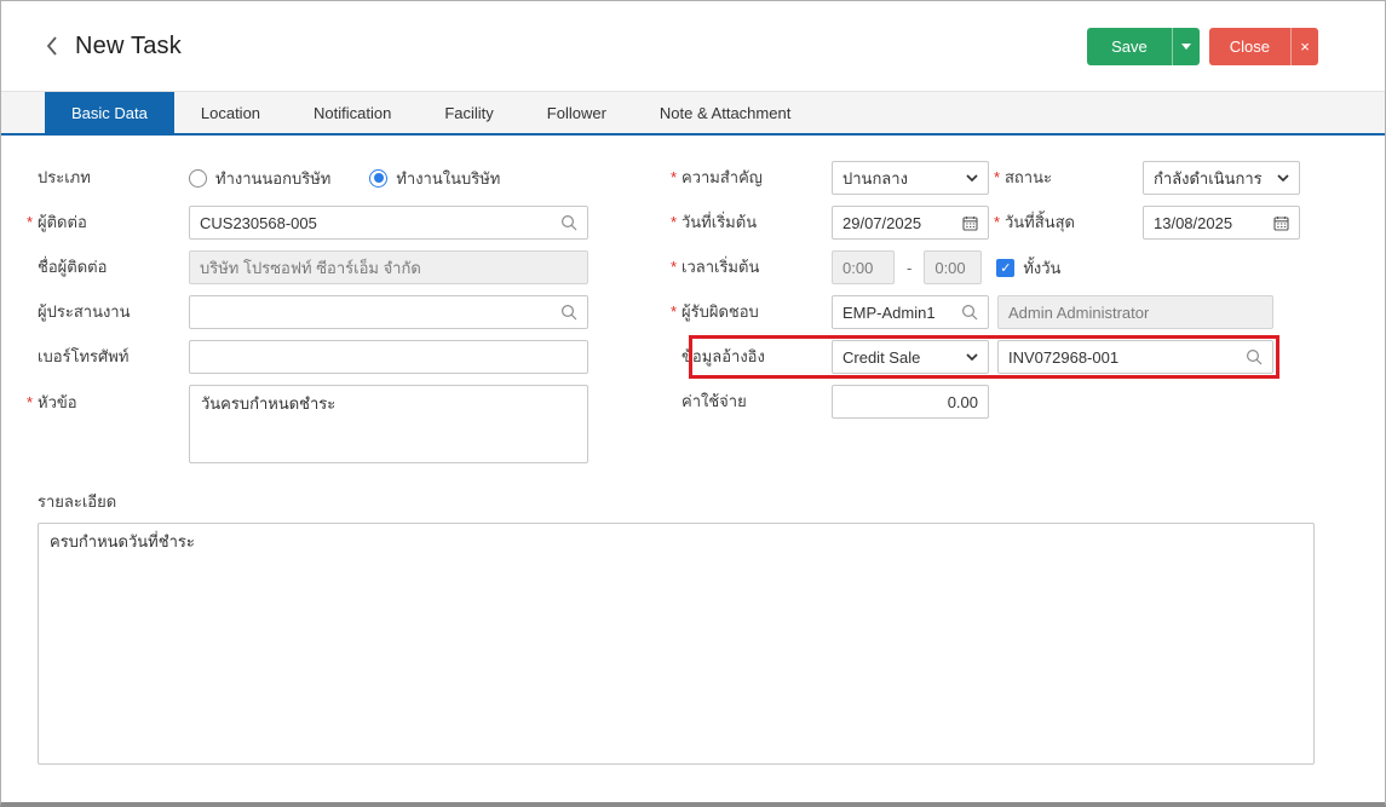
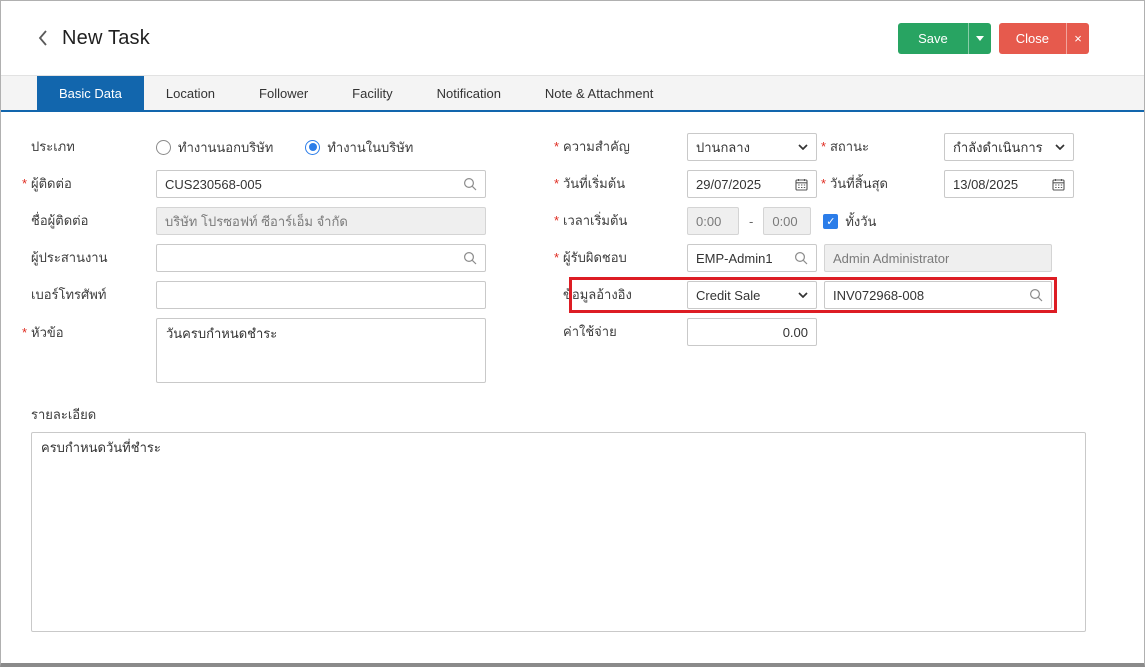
  New Task
  Save
  Close
  ×
  Basic Data
  Location
- Notification
+ Follower
  Facility
- Follower
+ Notification
  Note & Attachment
  ประเภท
  ทำงานนอกบริษัท
  ทำงานในบริษัท
  *
  ผู้ติดต่อ
  CUS230568-005
  ชื่อผู้ติดต่อ
  บริษัท โปรซอฟท์ ซีอาร์เอ็ม จำกัด
  ผู้ประสานงาน
  เบอร์โทรศัพท์
  *
  หัวข้อ
  วันครบกำหนดชำระ
  *
  ความสำคัญ
  ปานกลาง
  *
  สถานะ
  กำลังดำเนินการ
  *
  วันที่เริ่มต้น
  29/07/2025
  *
  วันที่สิ้นสุด
  13/08/2025
  *
  เวลาเริ่มต้น
  0:00
  -
  0:00
  ✓
  ทั้งวัน
  *
  ผู้รับผิดชอบ
  EMP-Admin1
  Admin Administrator
  ข้อมูลอ้างอิง
  Credit Sale
- INV072968-001
+ INV072968-008
  ค่าใช้จ่าย
  0.00
  รายละเอียด
  ครบกำหนดวันที่ชำระ
